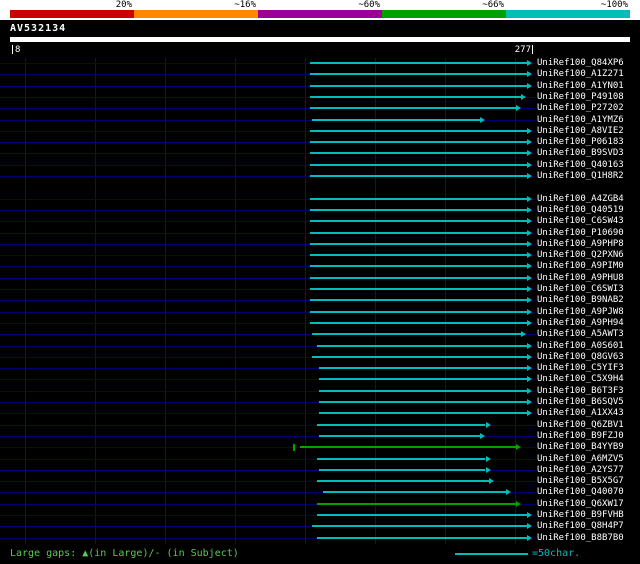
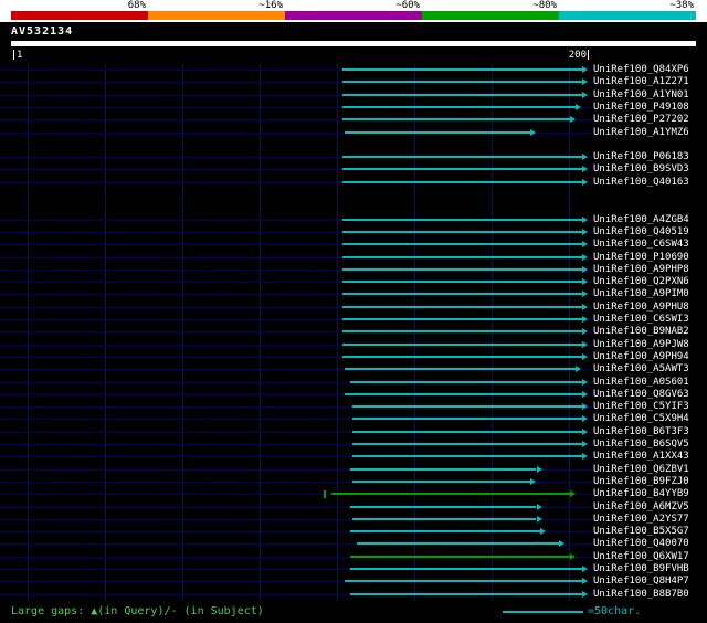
- 20%
+ 68%
  ~16%
  ~60%
- ~66%
+ ~80%
- ~100%
+ ~38%
  AV532134
- 8
+ 1
- 277
+ 200
  UniRef100_Q84XP6
  UniRef100_A1Z271
  UniRef100_A1YN01
  UniRef100_P49108
  UniRef100_P27202
  UniRef100_A1YMZ6
- UniRef100_A8VIE2
  UniRef100_P06183
  UniRef100_B9SVD3
  UniRef100_Q40163
- UniRef100_Q1H8R2
  UniRef100_A4ZGB4
  UniRef100_Q40519
  UniRef100_C6SW43
  UniRef100_P10690
  UniRef100_A9PHP8
  UniRef100_Q2PXN6
  UniRef100_A9PIM0
  UniRef100_A9PHU8
  UniRef100_C6SWI3
  UniRef100_B9NAB2
  UniRef100_A9PJW8
  UniRef100_A9PH94
  UniRef100_A5AWT3
  UniRef100_A0S601
  UniRef100_Q8GV63
  UniRef100_C5YIF3
  UniRef100_C5X9H4
  UniRef100_B6T3F3
  UniRef100_B6SQV5
  UniRef100_A1XX43
  UniRef100_Q6ZBV1
  UniRef100_B9FZJ0
  UniRef100_B4YYB9
  UniRef100_A6MZV5
  UniRef100_A2YS77
  UniRef100_B5X5G7
  UniRef100_Q40070
  UniRef100_Q6XW17
  UniRef100_B9FVHB
  UniRef100_Q8H4P7
  UniRef100_B8B7B0
- Large gaps: ▲(in Large)/- (in Subject)
+ Large gaps: ▲(in Query)/- (in Subject)
  =50char.
